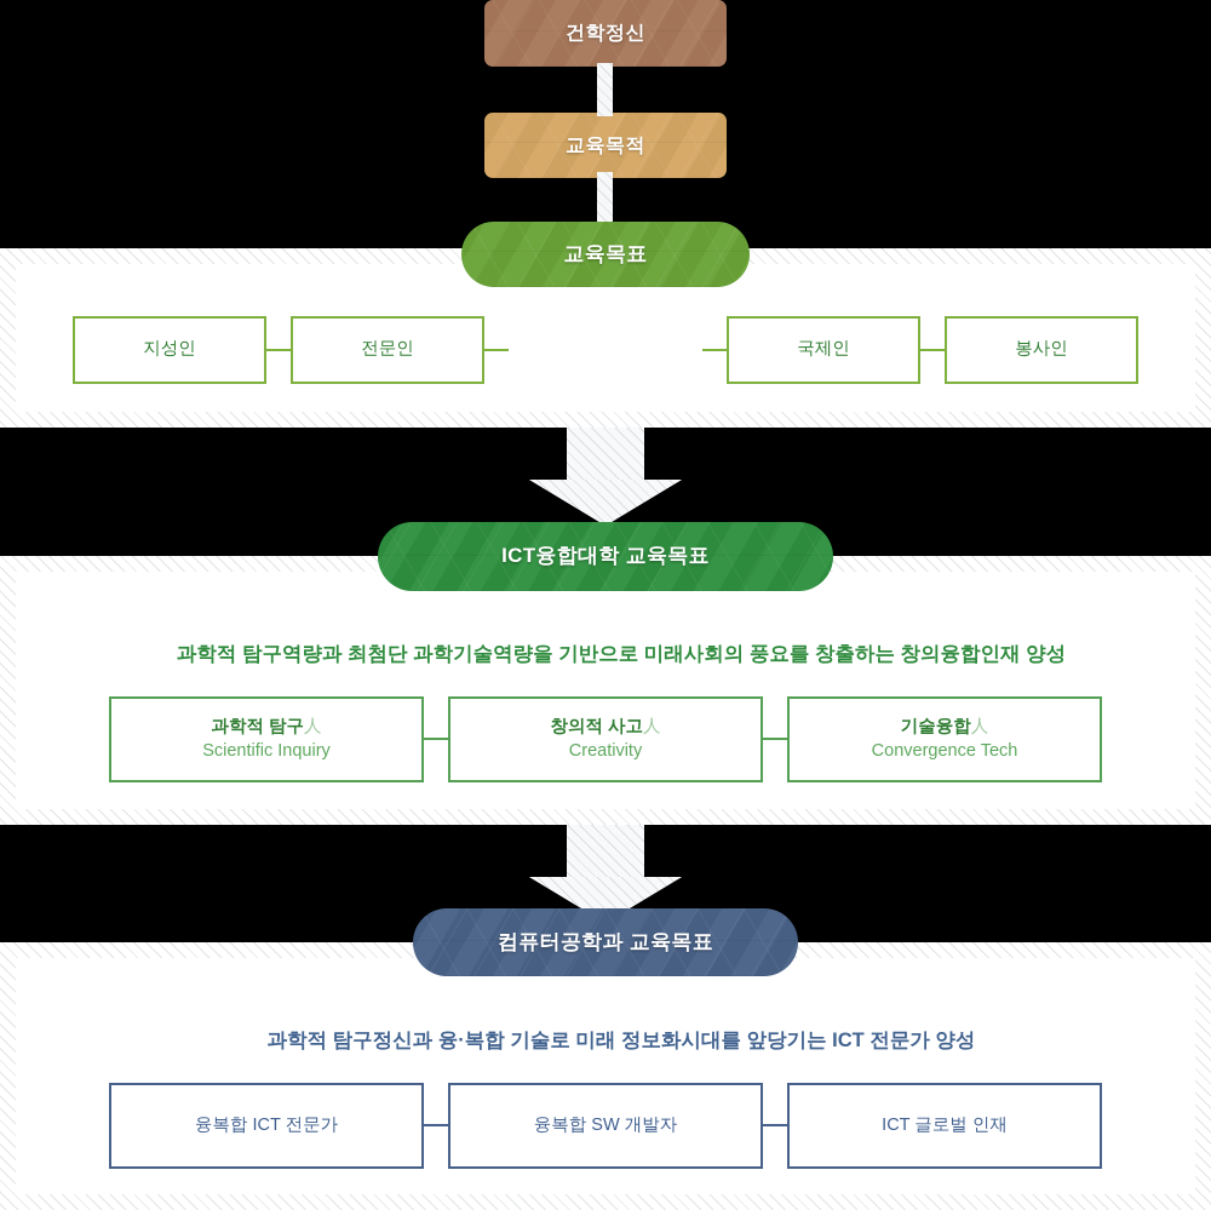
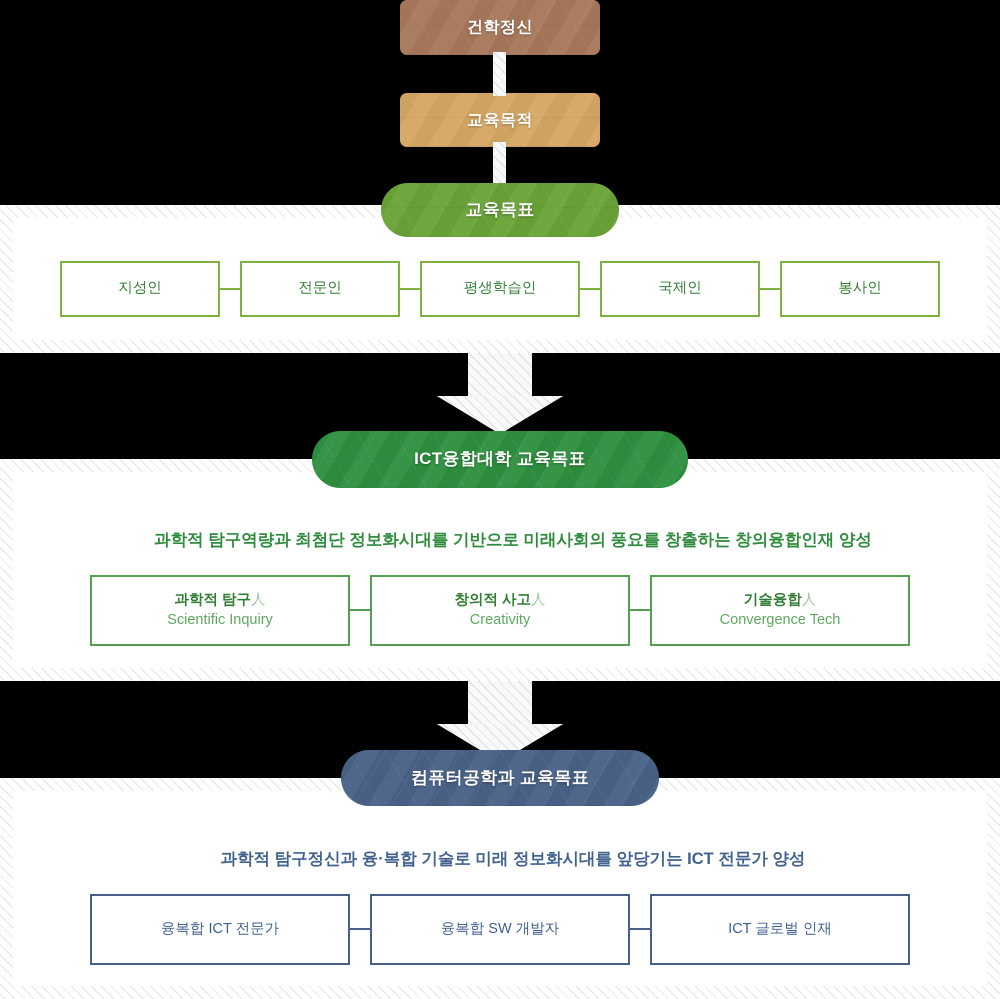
  건학정신
  교육목적
  지성인
  전문인
+ 평생학습인
  국제인
  봉사인
  교육목표
- 과학적 탐구역량과 최첨단 과학기술역량을 기반으로 미래사회의 풍요를 창출하는 창의융합인재 양성
+ 과학적 탐구역량과 최첨단 정보화시대를 기반으로 미래사회의 풍요를 창출하는 창의융합인재 양성
  과학적 탐구人
  Scientific Inquiry
  창의적 사고人
  Creativity
  기술융합人
  Convergence Tech
  ICT융합대학 교육목표
  과학적 탐구정신과 융·복합 기술로 미래 정보화시대를 앞당기는 ICT 전문가 양성
  융복합 ICT 전문가
  융복합 SW 개발자
  ICT 글로벌 인재
  컴퓨터공학과 교육목표
